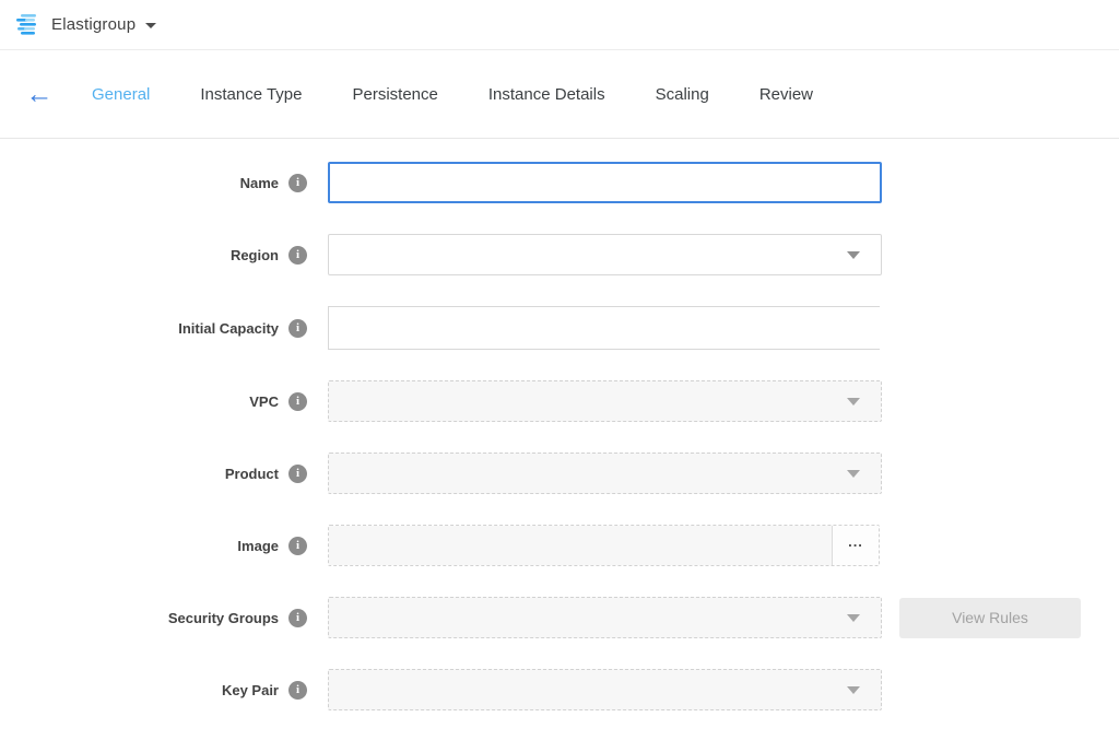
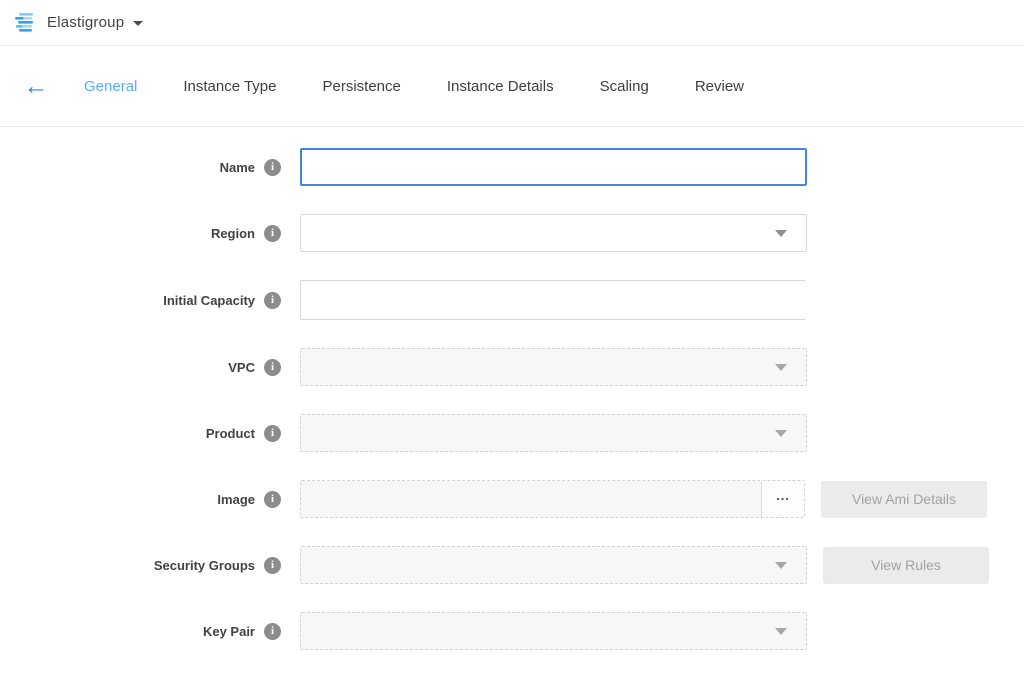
  Elastigroup
  ←
  General
  Instance Type
  Persistence
  Instance Details
  Scaling
  Review
  Name
  i
  Region
  i
  Initial Capacity
  i
  VPC
  i
  Product
  i
  Image
  i
  ...
+ View Ami Details
  Security Groups
  i
  View Rules
  Key Pair
  i
